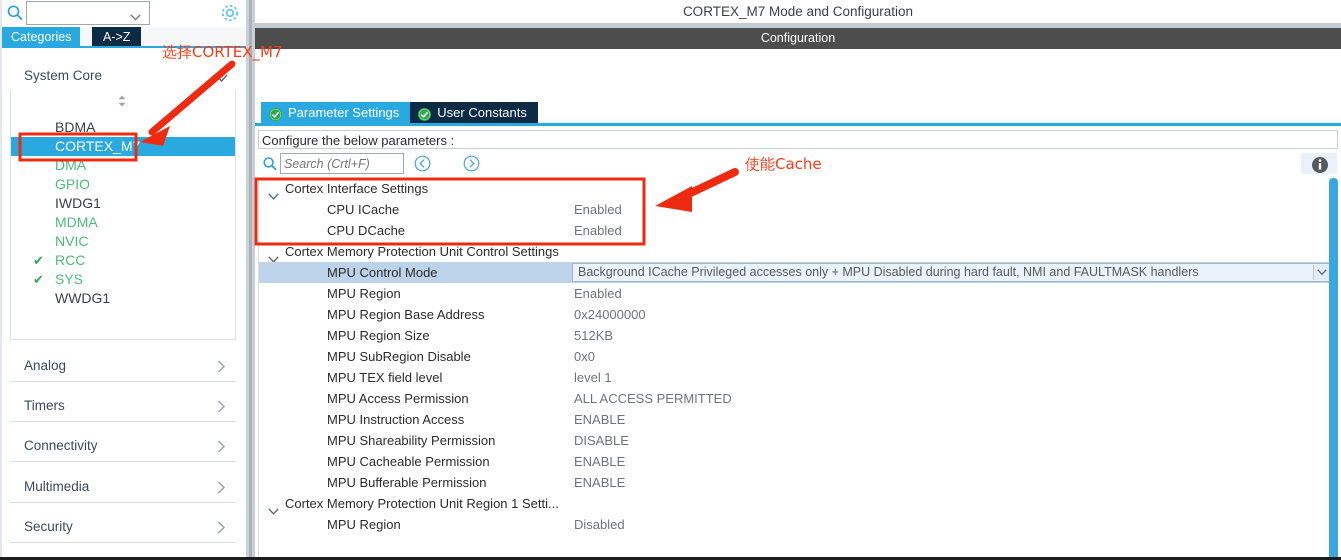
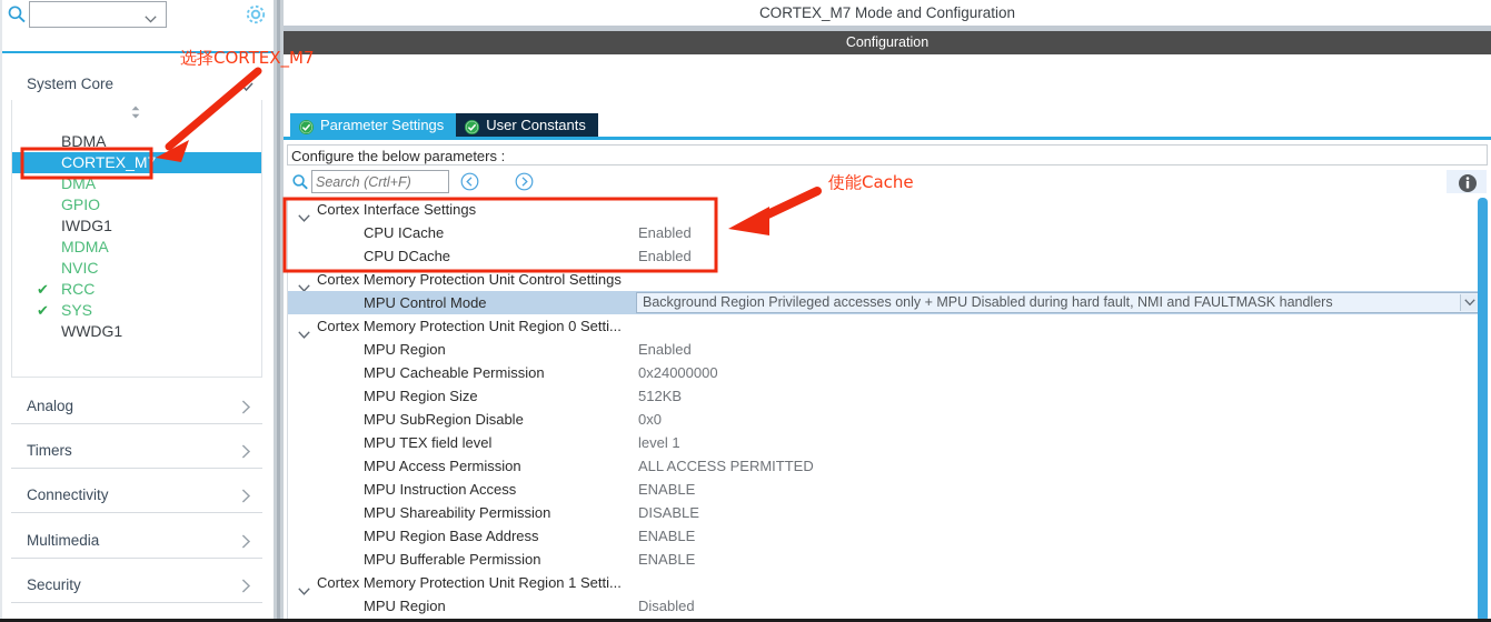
- Categories
- A->Z
  System Core
  BDMA
  CORTEX_M
  DMA
  GPIO
  IWDG1
  MDMA
  NVIC
  ✔
  RCC
  ✔
  SYS
  WWDG1
  Analog
  Timers
  Connectivity
  Multimedia
  Security
  CORTEX_M7 Mode and Configuration
  Configuration
  Parameter Settings User Constants
  Configure the below parameters :
  Search (Crtl+F)
  Cortex Interface Settings
  CPU ICache
  Enabled
  CPU DCache
  Enabled
  Cortex Memory Protection Unit Control Settings
  MPU Control Mode
- Background ICache Privileged accesses only + MPU Disabled during hard fault, NMI and FAULTMASK handlers
+ Background Region Privileged accesses only + MPU Disabled during hard fault, NMI and FAULTMASK handlers
+ Cortex Memory Protection Unit Region 0 Setti...
  MPU Region
  Enabled
- MPU Region Base Address
+ MPU Cacheable Permission
  0x24000000
  MPU Region Size
  512KB
  MPU SubRegion Disable
  0x0
  MPU TEX field level
  level 1
  MPU Access Permission
  ALL ACCESS PERMITTED
  MPU Instruction Access
  ENABLE
  MPU Shareability Permission
  DISABLE
- MPU Cacheable Permission
+ MPU Region Base Address
  ENABLE
  MPU Bufferable Permission
  ENABLE
  Cortex Memory Protection Unit Region 1 Setti...
  MPU Region
  Disabled
  选择CORTEX_M7
  使能Cache
